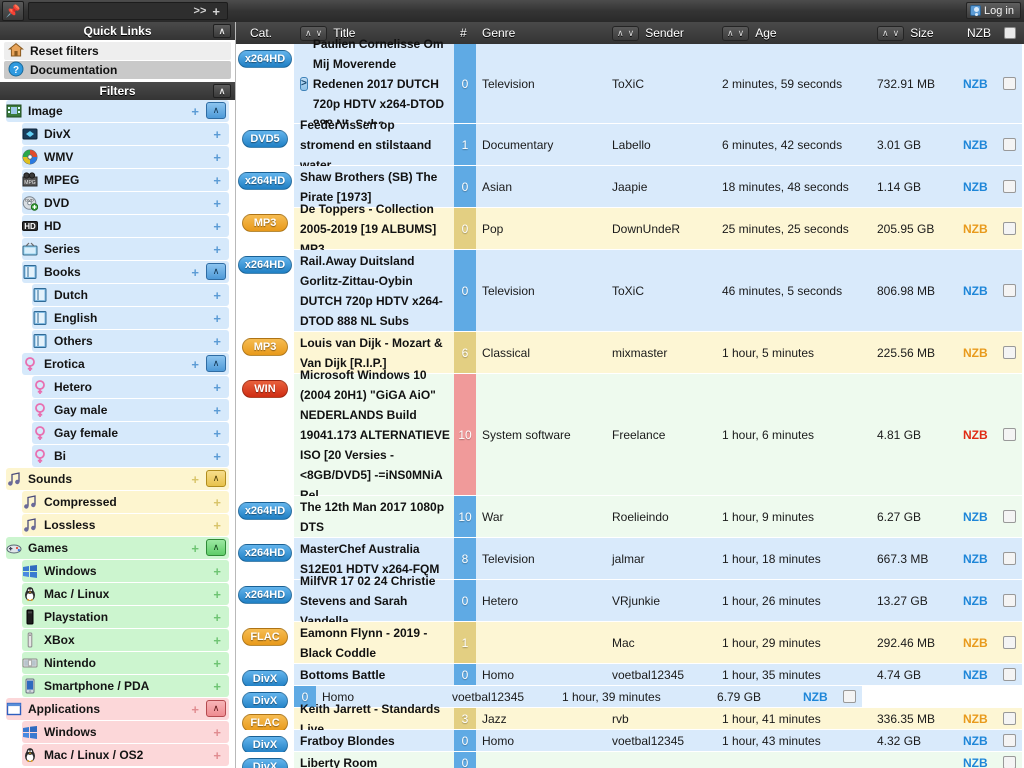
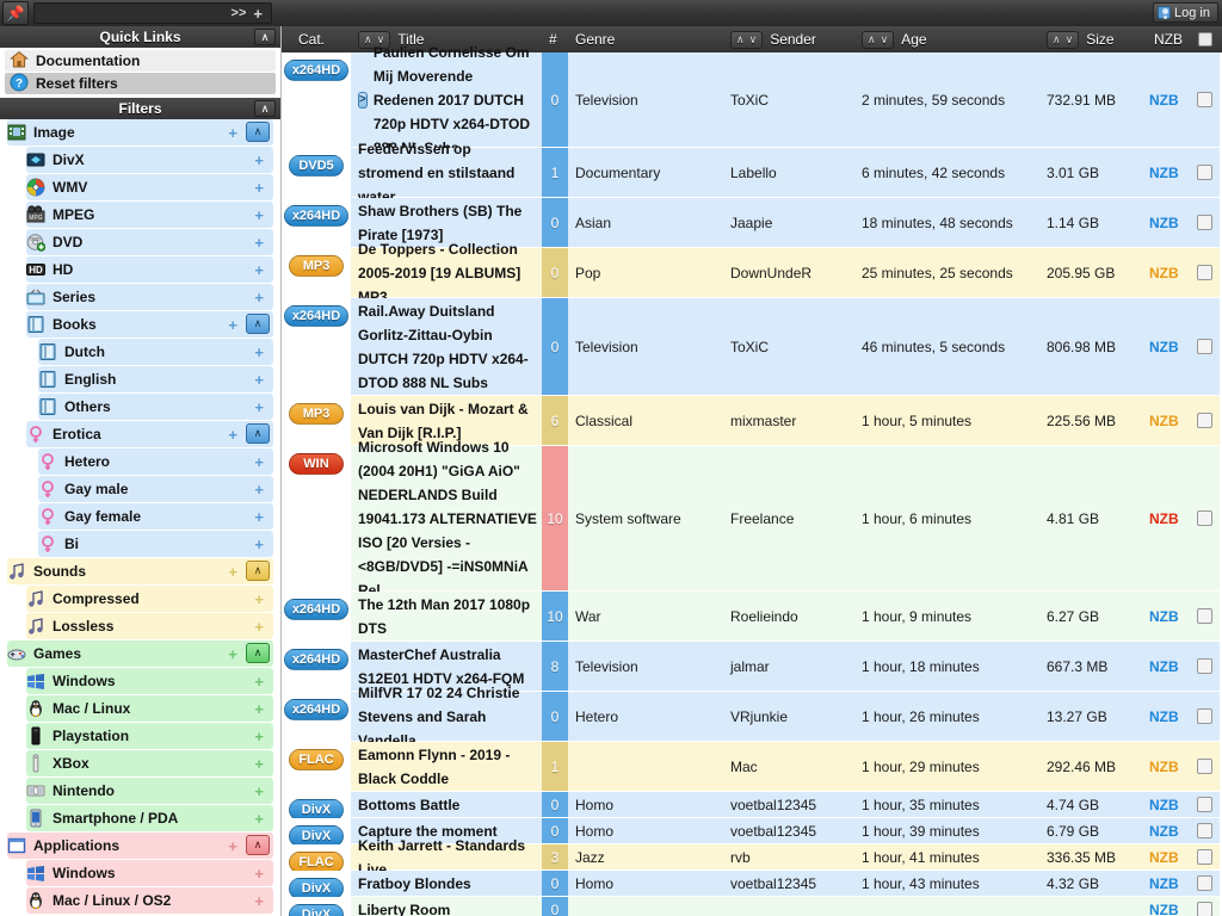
  📌
  >>
  +
  Log in
  Quick Links
  ∧
- Reset filters
+ Documentation
  ?
- Documentation
+ Reset filters
  Filters
  ∧
  Image
  +
  ∧
  DivX
  +
  WMV
  +
  MPEG
  +
  DVD
  +
  HD
  HD
  +
  Series
  +
  Books
  +
  ∧
  Dutch
  +
  English
  +
  Others
  +
  Erotica
  +
  ∧
  Hetero
  +
  Gay male
  +
  Gay female
  +
  Bi
  +
  Sounds
  +
  ∧
  Compressed
  +
  Lossless
  +
  Games
  +
  ∧
  Windows
  +
  Mac / Linux
  +
  Playstation
  +
  XBox
  +
  Nintendo
  +
  Smartphone / PDA
  +
  Applications
  +
  ∧
  Windows
  +
  Mac / Linux / OS2
  +
  Cat.
  ∧
  ∨
  Title
  #
  Genre
  ∧
  ∨
  Sender
  ∧
  ∨
  Age
  ∧
  ∨
  Size
  NZB
  x264HD
  >
  Paulien Cornelisse Om Mij Moverende Redenen 2017 DUTCH 720p HDTV x264-DTOD
  0
  Television
  ToXiC
  2 minutes, 59 seconds
  732.91 MB
  NZB
  DVD5
  Feedervissen op stromend en stilstaand water.
  1
  Documentary
  Labello
  6 minutes, 42 seconds
  3.01 GB
  NZB
  x264HD
  Shaw Brothers (SB) The Pirate [1973]
  0
  Asian
  Jaapie
  18 minutes, 48 seconds
  1.14 GB
  NZB
  MP3
  De Toppers - Collection 2005-2019 [19 ALBUMS] MP3
  0
  Pop
  DownUndeR
  25 minutes, 25 seconds
  205.95 GB
  NZB
  x264HD
  Rail.Away Duitsland Gorlitz-Zittau-Oybin DUTCH 720p HDTV x264-DTOD 888 NL Subs
  0
  Television
  ToXiC
  46 minutes, 5 seconds
  806.98 MB
  NZB
  MP3
  Louis van Dijk - Mozart & Van Dijk [R.I.P.]
  6
  Classical
  mixmaster
  1 hour, 5 minutes
  225.56 MB
  NZB
  WIN
  Microsoft Windows 10 (2004 20H1) "GiGA AiO" NEDERLANDS Build 19041.173 ALTERNATIEVE ISO [20 Versies - <8GB/DVD5] -=iNS0MNiA Rel
  10
  System software
  Freelance
  1 hour, 6 minutes
  4.81 GB
  NZB
  x264HD
  The 12th Man 2017 1080p DTS
  10
  War
  Roelieindo
  1 hour, 9 minutes
  6.27 GB
  NZB
  x264HD
  MasterChef Australia S12E01 HDTV x264-FQM
  8
  Television
  jalmar
  1 hour, 18 minutes
  667.3 MB
  NZB
  x264HD
  MilfVR 17 02 24 Christie Stevens and Sarah Vandella
  0
  Hetero
  VRjunkie
  1 hour, 26 minutes
  13.27 GB
  NZB
  FLAC
  Eamonn Flynn - 2019 - Black Coddle
  1
  Mac
  1 hour, 29 minutes
  292.46 MB
  NZB
  DivX
  Bottoms Battle
  0
  Homo
  voetbal12345
  1 hour, 35 minutes
  4.74 GB
  NZB
  DivX
+ Capture the moment
  0
  Homo
  voetbal12345
  1 hour, 39 minutes
  6.79 GB
  NZB
  FLAC
  Keith Jarrett - Standards Live
  3
  Jazz
  rvb
  1 hour, 41 minutes
  336.35 MB
  NZB
  DivX
  Fratboy Blondes
  0
  Homo
  voetbal12345
  1 hour, 43 minutes
  4.32 GB
  NZB
  DivX
  Liberty Room
  0
  NZB
